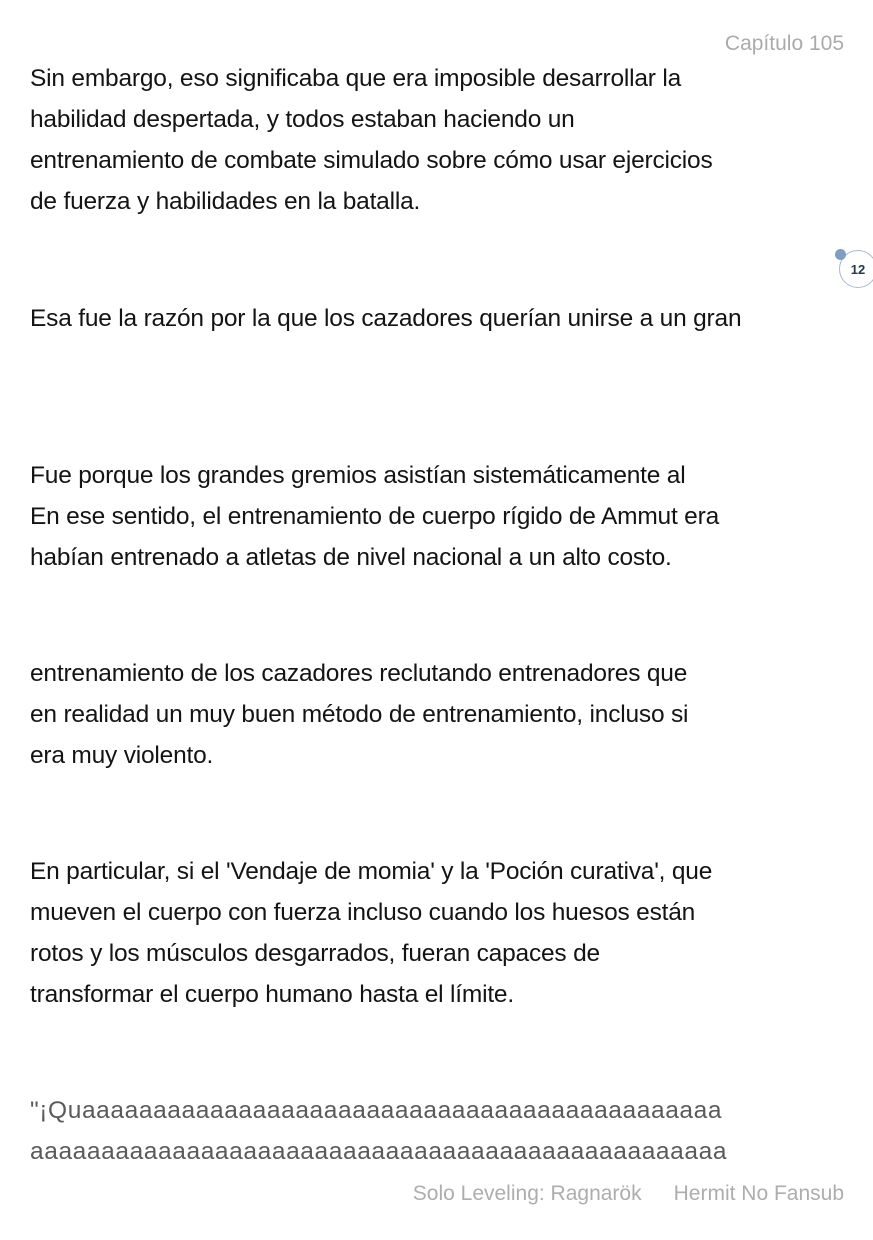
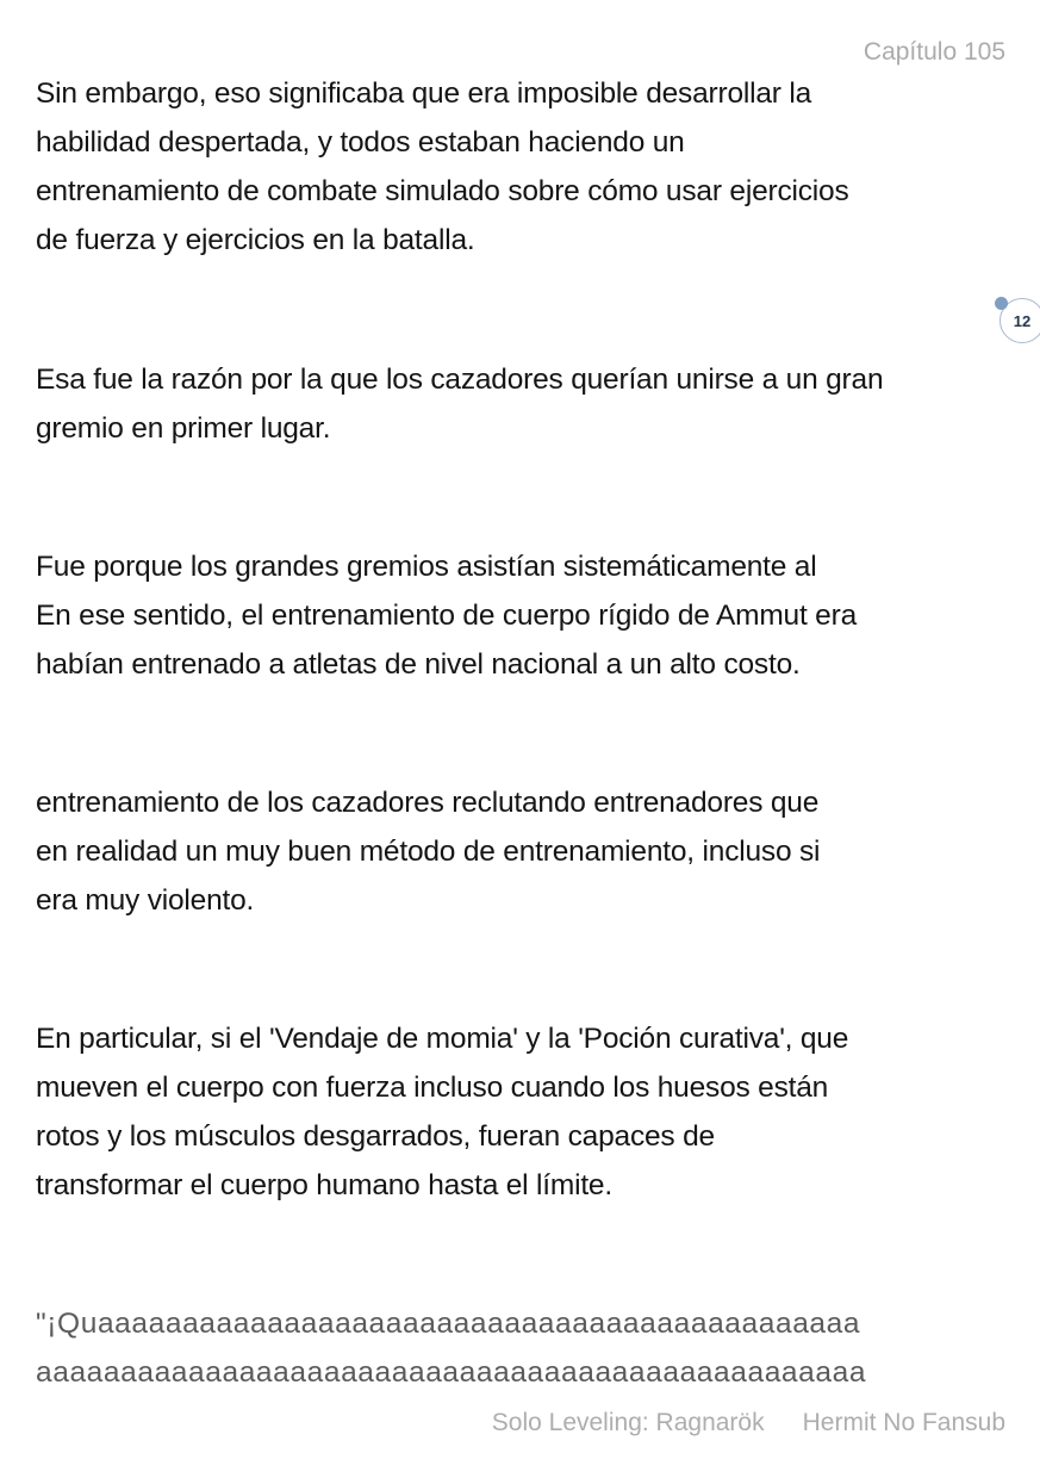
  Capítulo 105
  Sin embargo, eso significaba que era imposible desarrollar la
  habilidad despertada, y todos estaban haciendo un
  entrenamiento de combate simulado sobre cómo usar ejercicios
- de fuerza y habilidades en la batalla.
+ de fuerza y ejercicios en la batalla.
  12
  Esa fue la razón por la que los cazadores querían unirse a un gran
+ gremio en primer lugar.
  Fue porque los grandes gremios asistían sistemáticamente al
  En ese sentido, el entrenamiento de cuerpo rígido de Ammut era
  habían entrenado a atletas de nivel nacional a un alto costo.
  entrenamiento de los cazadores reclutando entrenadores que
  en realidad un muy buen método de entrenamiento, incluso si
  era muy violento.
  En particular, si el 'Vendaje de momia' y la 'Poción curativa', que
  mueven el cuerpo con fuerza incluso cuando los huesos están
  rotos y los músculos desgarrados, fueran capaces de
  transformar el cuerpo humano hasta el límite.
  "¡Quaaaaaaaaaaaaaaaaaaaaaaaaaaaaaaaaaaaaaaaaaaaaa
  aaaaaaaaaaaaaaaaaaaaaaaaaaaaaaaaaaaaaaaaaaaaaaaaa
  Solo Leveling: Ragnarök
  Hermit No Fansub
